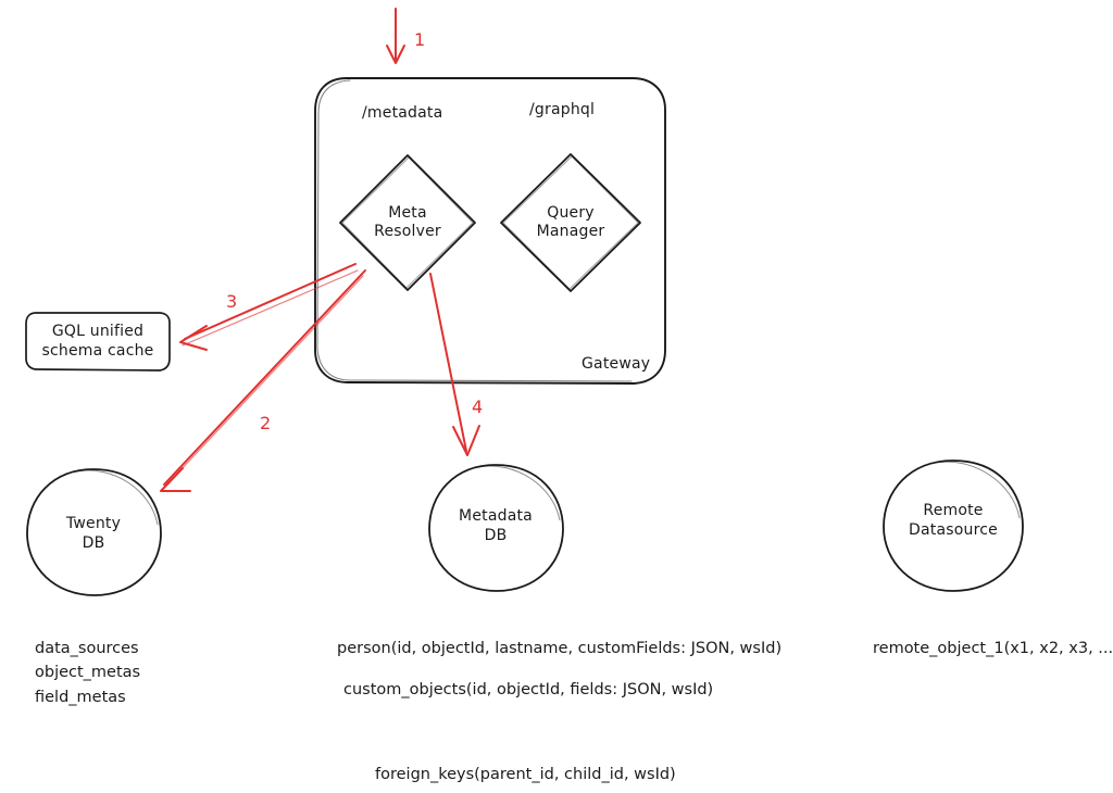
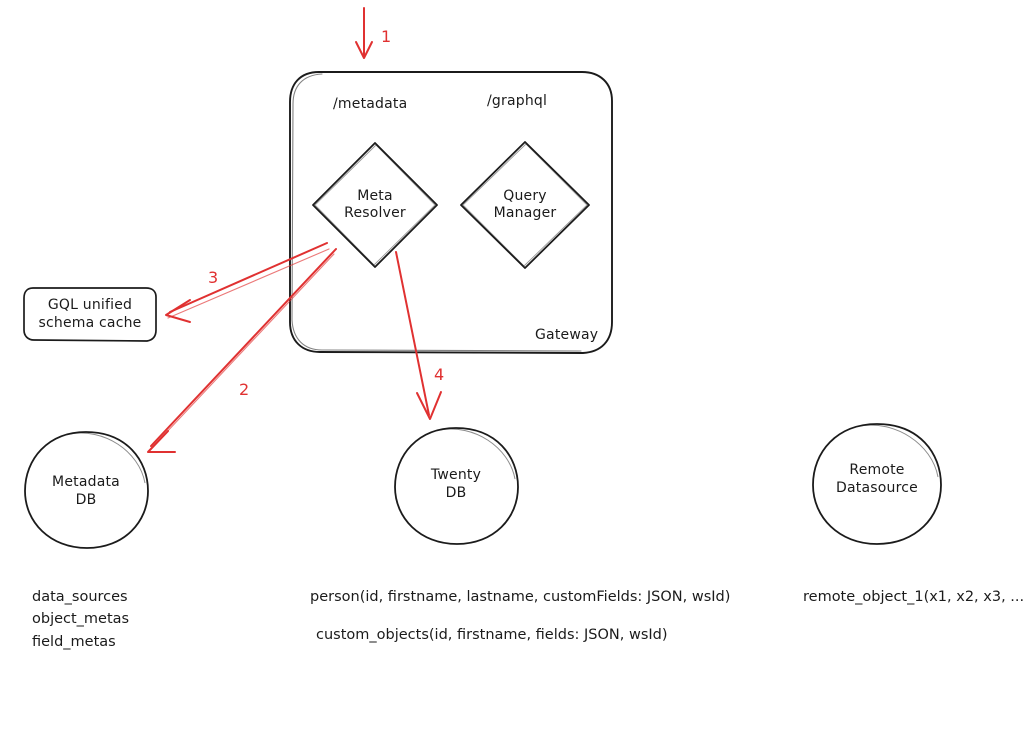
  /metadata
  /graphql
  Meta
  Resolver
  Query
  Manager
  Gateway
  GQL unified
  schema cache
- Twenty
+ Metadata
  DB
- Metadata
+ Twenty
  DB
  Remote
  Datasource
  1
  2
  3
  4
  data_sources
  object_metas
  field_metas
- person(id, objectId, lastname, customFields: JSON, wsId)
+ person(id, firstname, lastname, customFields: JSON, wsId)
- custom_objects(id, objectId, fields: JSON, wsId)
+ custom_objects(id, firstname, fields: JSON, wsId)
- foreign_keys(parent_id, child_id, wsId)
  remote_object_1(x1, x2, x3, ...
